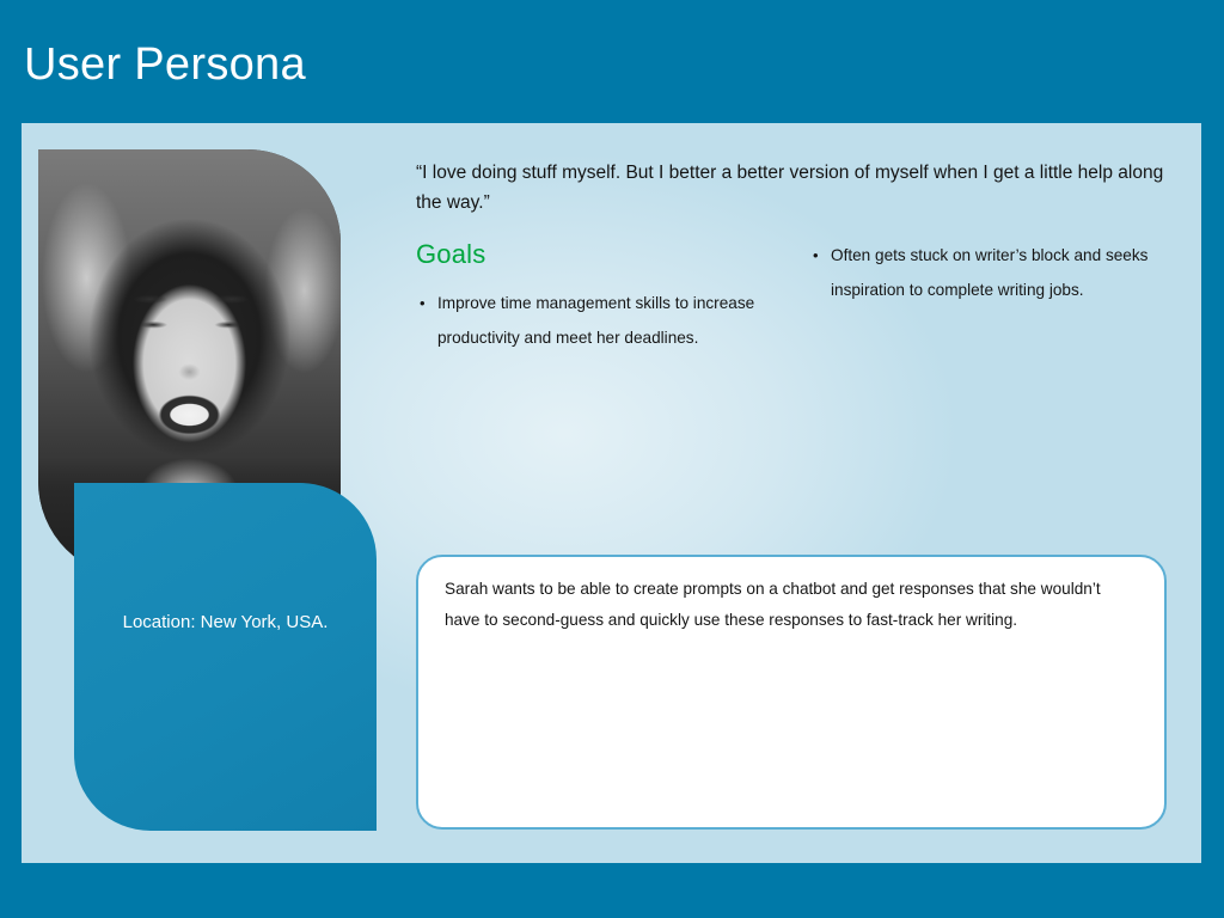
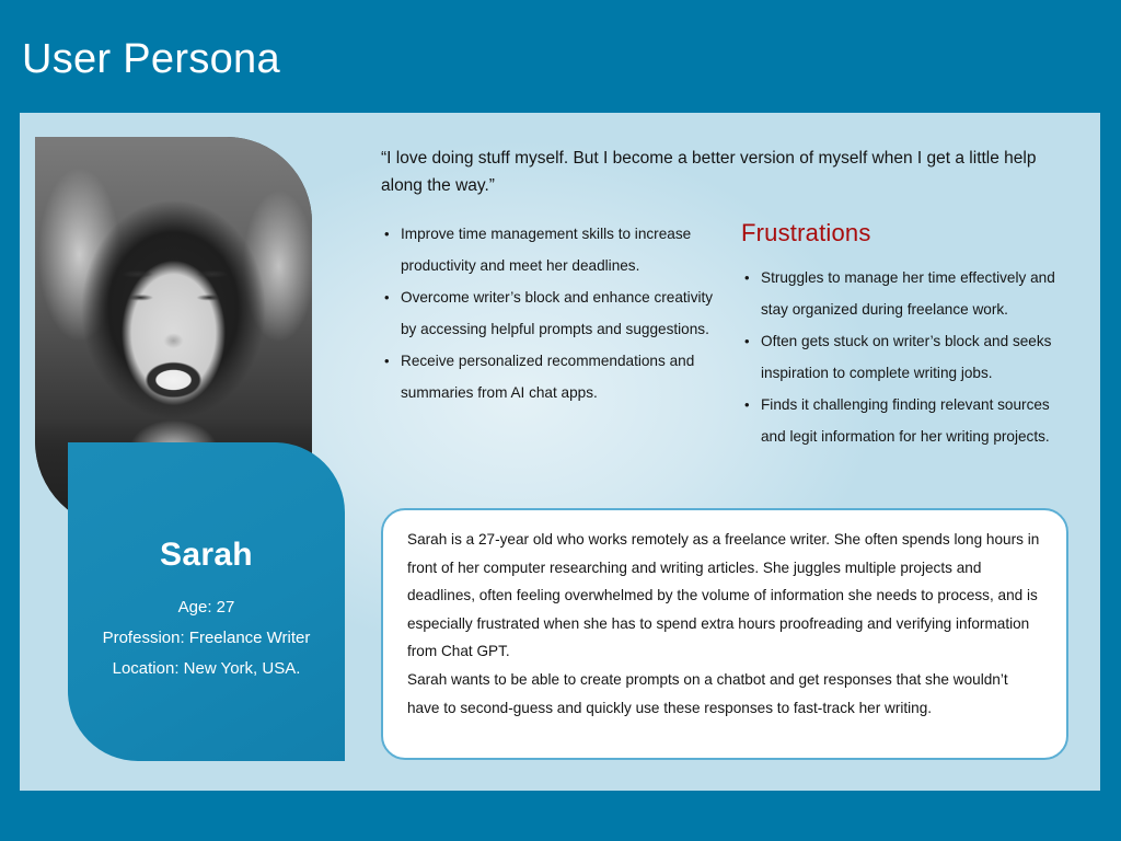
  User Persona
+ Sarah
+ Age: 27
+ Profession: Freelance Writer
  Location: New York, USA.
- “I love doing stuff myself. But I better a better version of myself when I get a little help along the way.”
+ “I love doing stuff myself. But I become a better version of myself when I get a little help along the way.”
- Goals
  Improve time management skills to increase productivity and meet her deadlines.
+ Overcome writer’s block and enhance creativity by accessing helpful prompts and suggestions.
+ Receive personalized recommendations and summaries from AI chat apps.
+ Frustrations
+ Struggles to manage her time effectively and stay organized during freelance work.
  Often gets stuck on writer’s block and seeks inspiration to complete writing jobs.
+ Finds it challenging finding relevant sources and legit information for her writing projects.
+ Sarah is a 27-year old who works remotely as a freelance writer. She often spends long hours in front of her computer researching and writing articles. She juggles multiple projects and deadlines, often feeling overwhelmed by the volume of information she needs to process, and is especially frustrated when she has to spend extra hours proofreading and verifying information from Chat GPT.
  Sarah wants to be able to create prompts on a chatbot and get responses that she wouldn’t have to second-guess and quickly use these responses to fast-track her writing.
